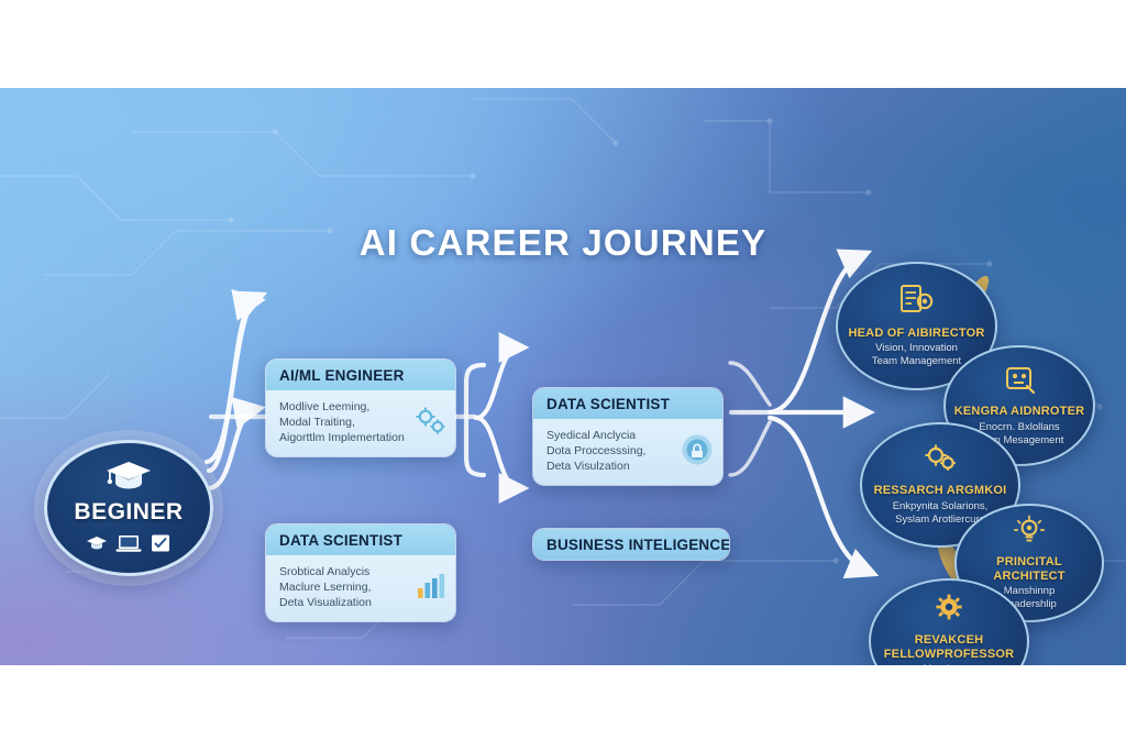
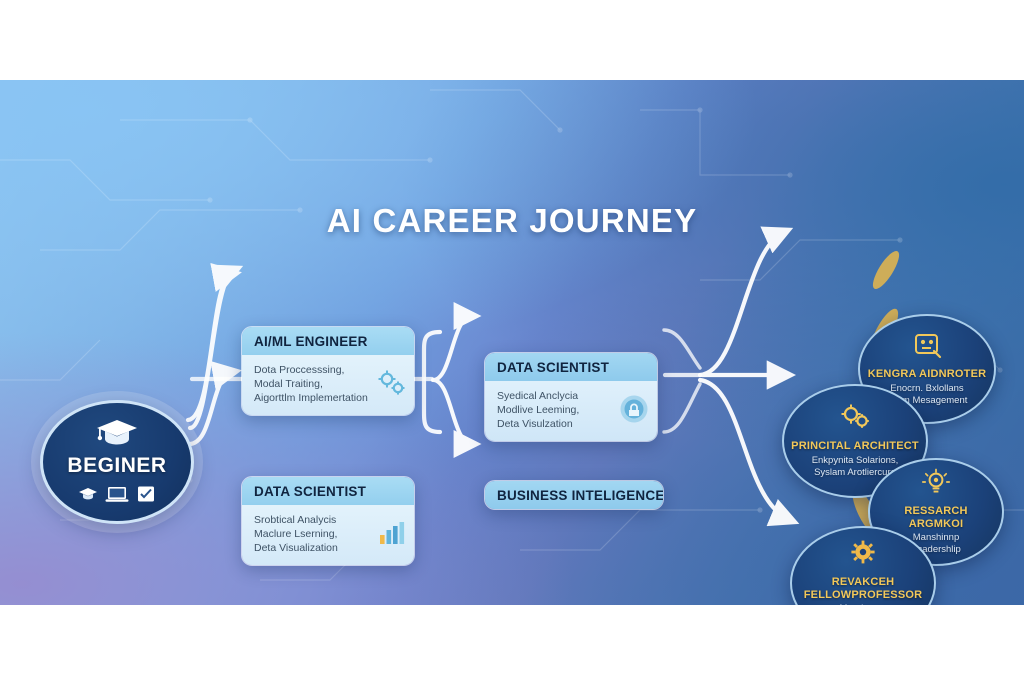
  AI CAREER JOURNEY
  BEGINER
  AI/ML ENGINEER
- Modlive Leeming,
+ Dota Proccesssing,
  Modal Traiting,
  Aigorttlm Implemertation
  DATA SCIENTIST
  Srobtical Analycis
  Maclure Lserning,
  Deta Visualization
  DATA SCIENTIST
  Syedical Anclycia
- Dota Proccesssing,
+ Modlive Leeming,
  Deta Visulzation
  BUSINESS INTELIGENCE
- HEAD OF AIBIRECTOR
- Vision, Innovation
- Team Management
  KENGRA AIDNROTER
  Enocrn. Bxlollans
  Mesagement
- RESSARCH ARGMKOI
+ PRINCITAL ARCHITECT
  Enkpynita Solarions,
  Syslam Arotliercu
- PRINCITAL ARCHITECT
+ RESSARCH ARGMKOI
  Manshinnp
  adershlip
  REVAKCEH
  FELLOWPROFESSOR
